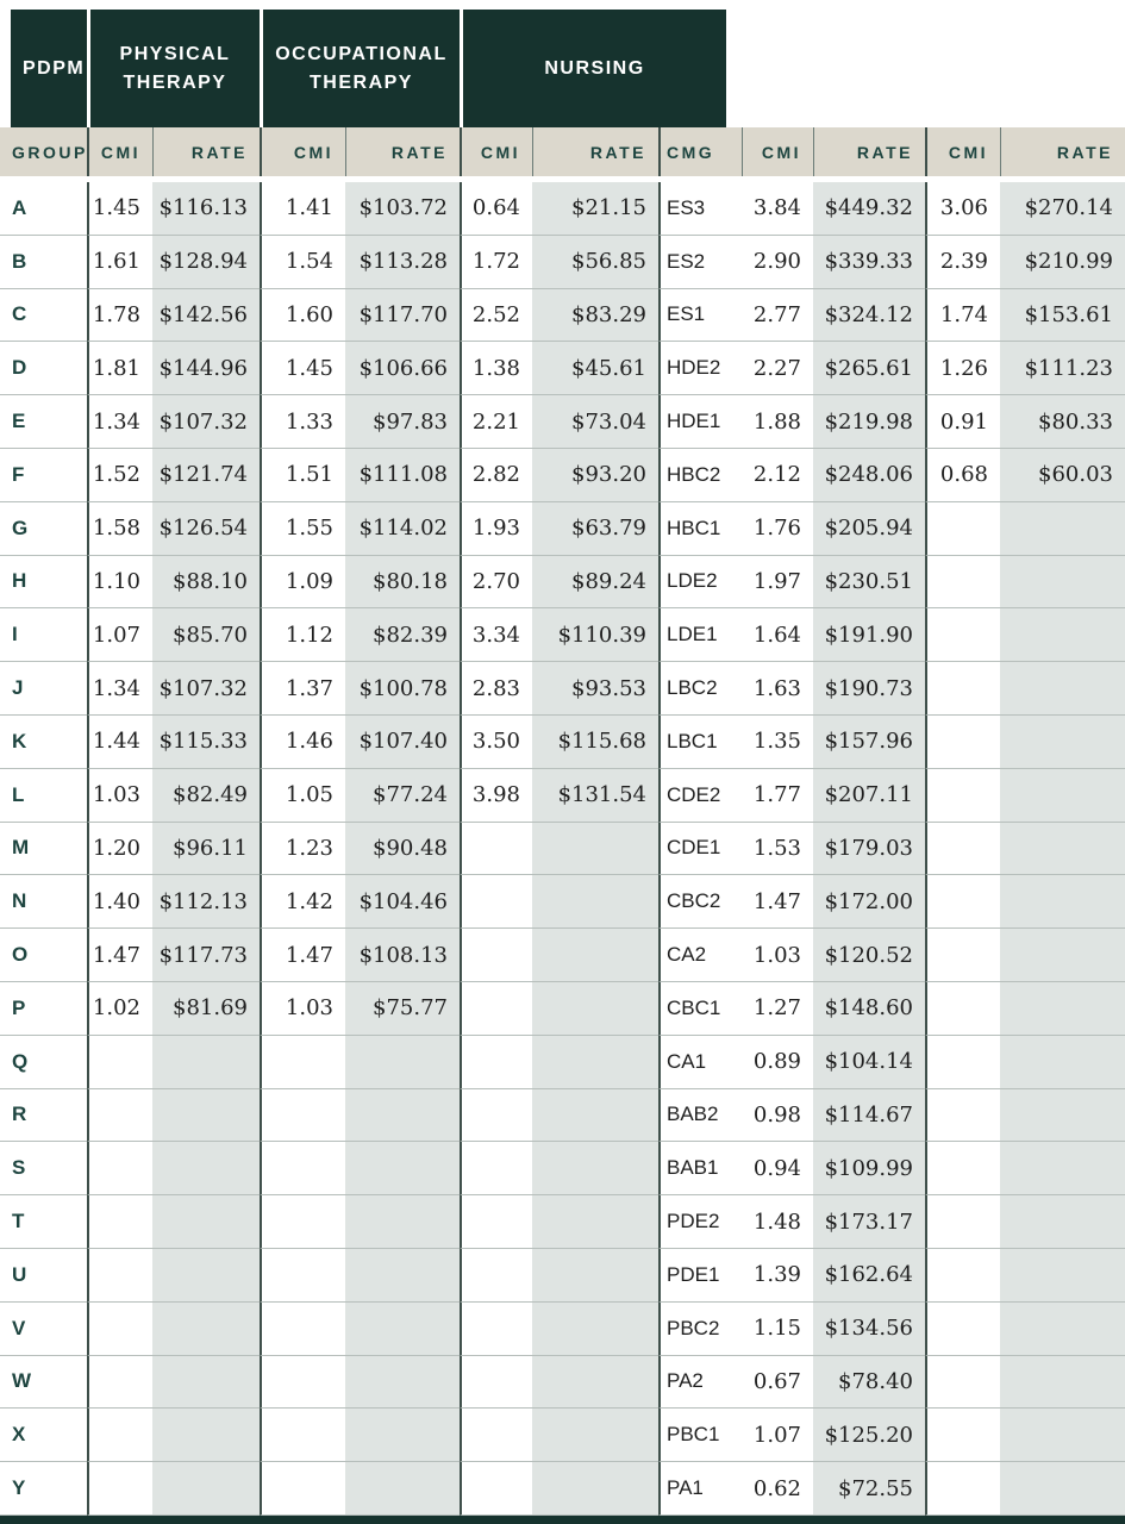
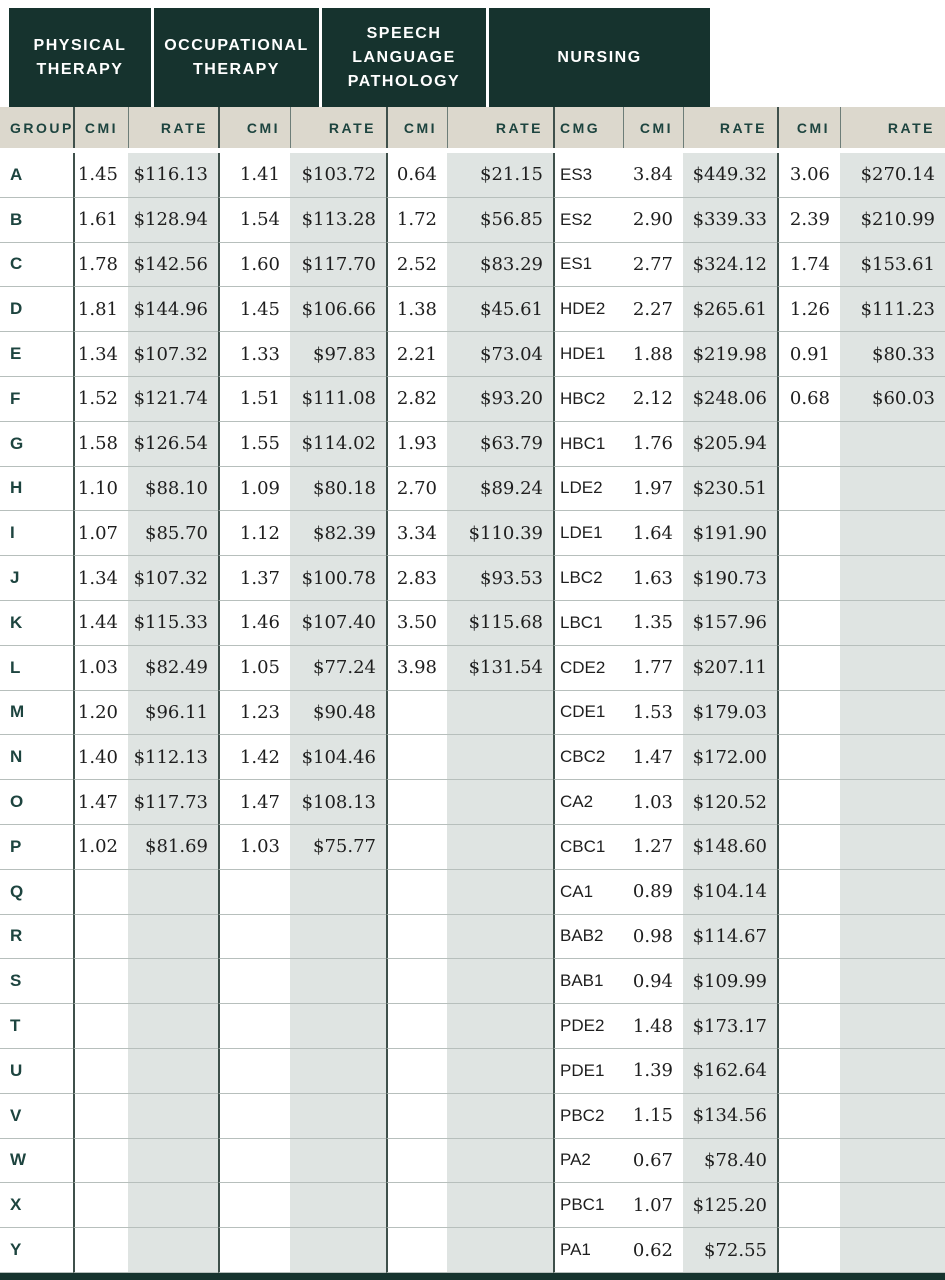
- PDPM
  PHYSICAL
  THERAPY
  OCCUPATIONAL
  THERAPY
+ SPEECH LANGUAGE
+ PATHOLOGY
  NURSING
  GROUP
  CMI
  RATE
  CMI
  RATE
  CMI
  RATE
  CMG
  CMI
  RATE
  CMI
  RATE
  A
  1.45
  $116.13
  1.41
  $103.72
  0.64
  $21.15
  ES3
  3.84
  $449.32
  3.06
  $270.14
  B
  1.61
  $128.94
  1.54
  $113.28
  1.72
  $56.85
  ES2
  2.90
  $339.33
  2.39
  $210.99
  C
  1.78
  $142.56
  1.60
  $117.70
  2.52
  $83.29
  ES1
  2.77
  $324.12
  1.74
  $153.61
  D
  1.81
  $144.96
  1.45
  $106.66
  1.38
  $45.61
  HDE2
  2.27
  $265.61
  1.26
  $111.23
  E
  1.34
  $107.32
  1.33
  $97.83
  2.21
  $73.04
  HDE1
  1.88
  $219.98
  0.91
  $80.33
  F
  1.52
  $121.74
  1.51
  $111.08
  2.82
  $93.20
  HBC2
  2.12
  $248.06
  0.68
  $60.03
  G
  1.58
  $126.54
  1.55
  $114.02
  1.93
  $63.79
  HBC1
  1.76
  $205.94
  H
  1.10
  $88.10
  1.09
  $80.18
  2.70
  $89.24
  LDE2
  1.97
  $230.51
  I
  1.07
  $85.70
  1.12
  $82.39
  3.34
  $110.39
  LDE1
  1.64
  $191.90
  J
  1.34
  $107.32
  1.37
  $100.78
  2.83
  $93.53
  LBC2
  1.63
  $190.73
  K
  1.44
  $115.33
  1.46
  $107.40
  3.50
  $115.68
  LBC1
  1.35
  $157.96
  L
  1.03
  $82.49
  1.05
  $77.24
  3.98
  $131.54
  CDE2
  1.77
  $207.11
  M
  1.20
  $96.11
  1.23
  $90.48
  CDE1
  1.53
  $179.03
  N
  1.40
  $112.13
  1.42
  $104.46
  CBC2
  1.47
  $172.00
  O
  1.47
  $117.73
  1.47
  $108.13
  CA2
  1.03
  $120.52
  P
  1.02
  $81.69
  1.03
  $75.77
  CBC1
  1.27
  $148.60
  Q
  CA1
  0.89
  $104.14
  R
  BAB2
  0.98
  $114.67
  S
  BAB1
  0.94
  $109.99
  T
  PDE2
  1.48
  $173.17
  U
  PDE1
  1.39
  $162.64
  V
  PBC2
  1.15
  $134.56
  W
  PA2
  0.67
  $78.40
  X
  PBC1
  1.07
  $125.20
  Y
  PA1
  0.62
  $72.55
